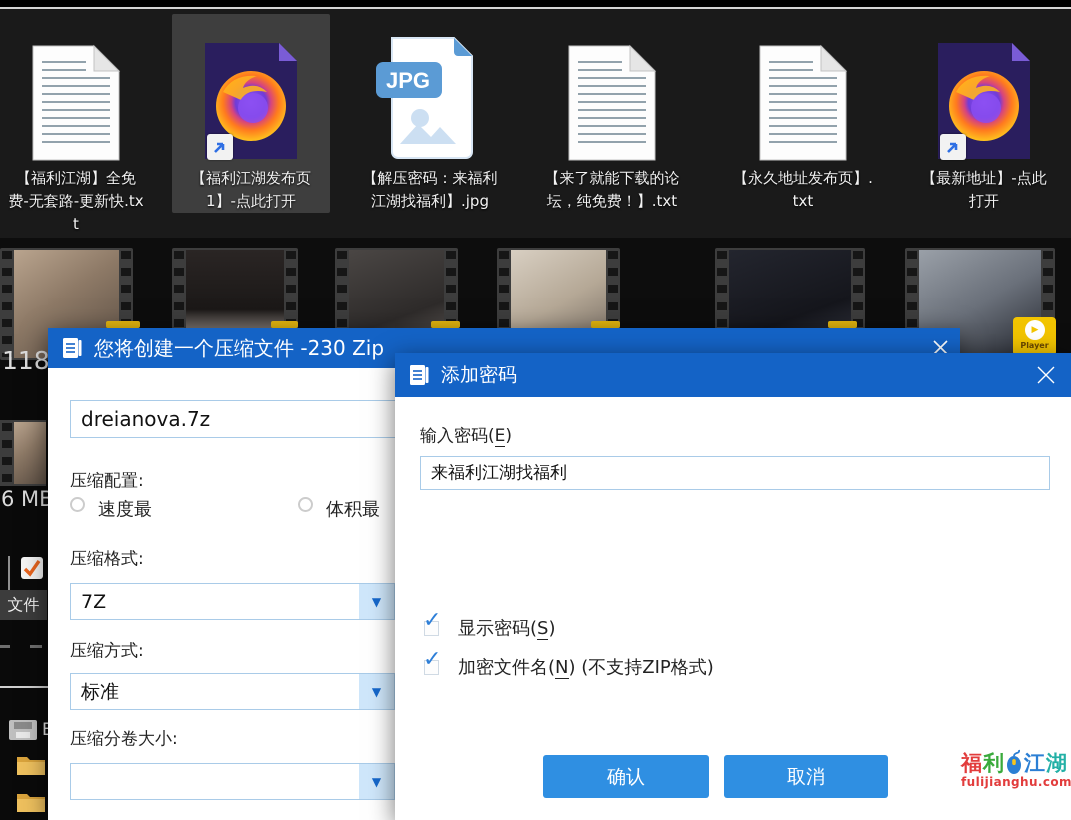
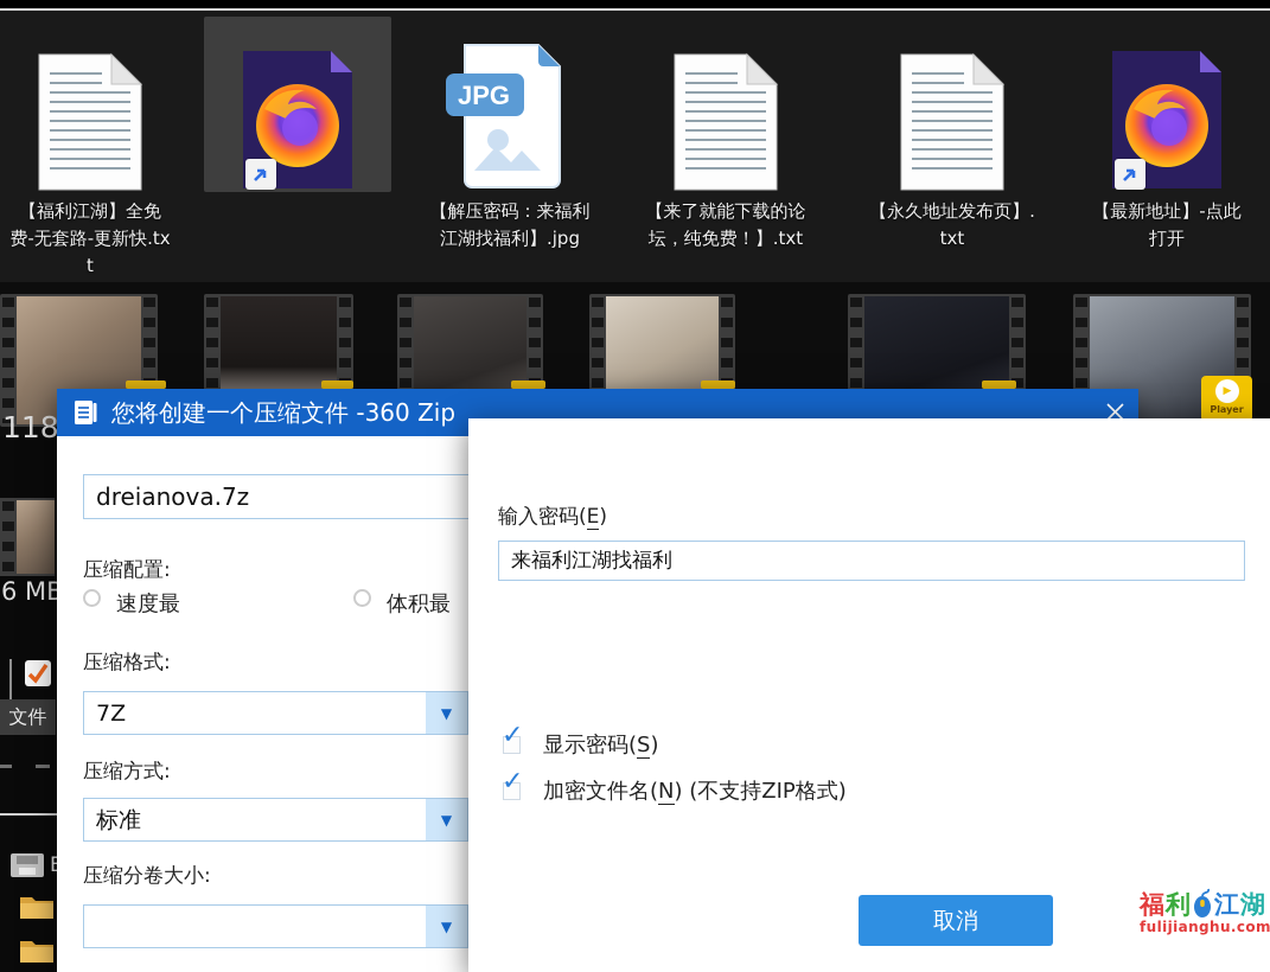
  【福利江湖】全免费-无套路-更新快.txt
- 【福利江湖发布页1】-点此打开
  JPG
  【解压密码：来福利江湖找福利】.jpg
  【来了就能下载的论坛，纯免费！】.txt
  【永久地址发布页】.txt
  【最新地址】-点此打开
  118
  Player
  6 MB
  文件
- 您将创建一个压缩文件 -230 Zip
+ 您将创建一个压缩文件 -360 Zip
  dreianova.7z
  压缩配置:
  速度最
  体积最
  压缩格式:
  7Z
  压缩方式:
  标准
  压缩分卷大小:
- 添加密码
  输入密码(E)
  来福利江湖找福利
  显示密码(S)
  加密文件名(N) (不支持ZIP格式)
- 确认
  取消
  福
  利
  江
  湖
  fulijianghu.com
